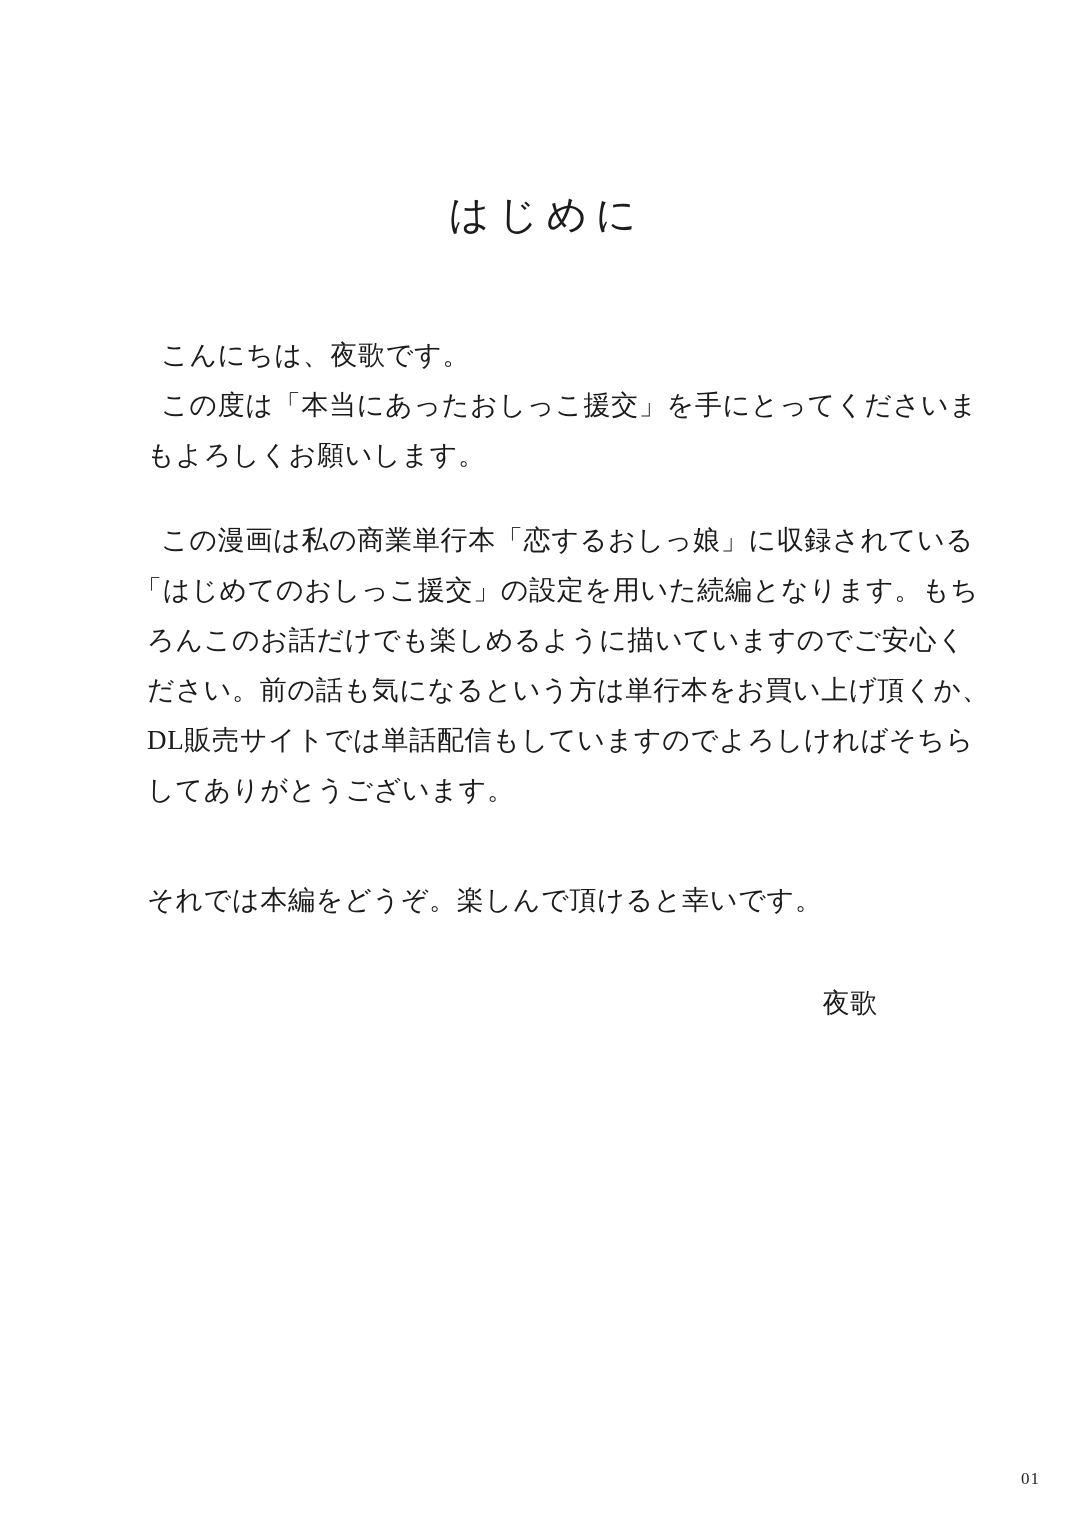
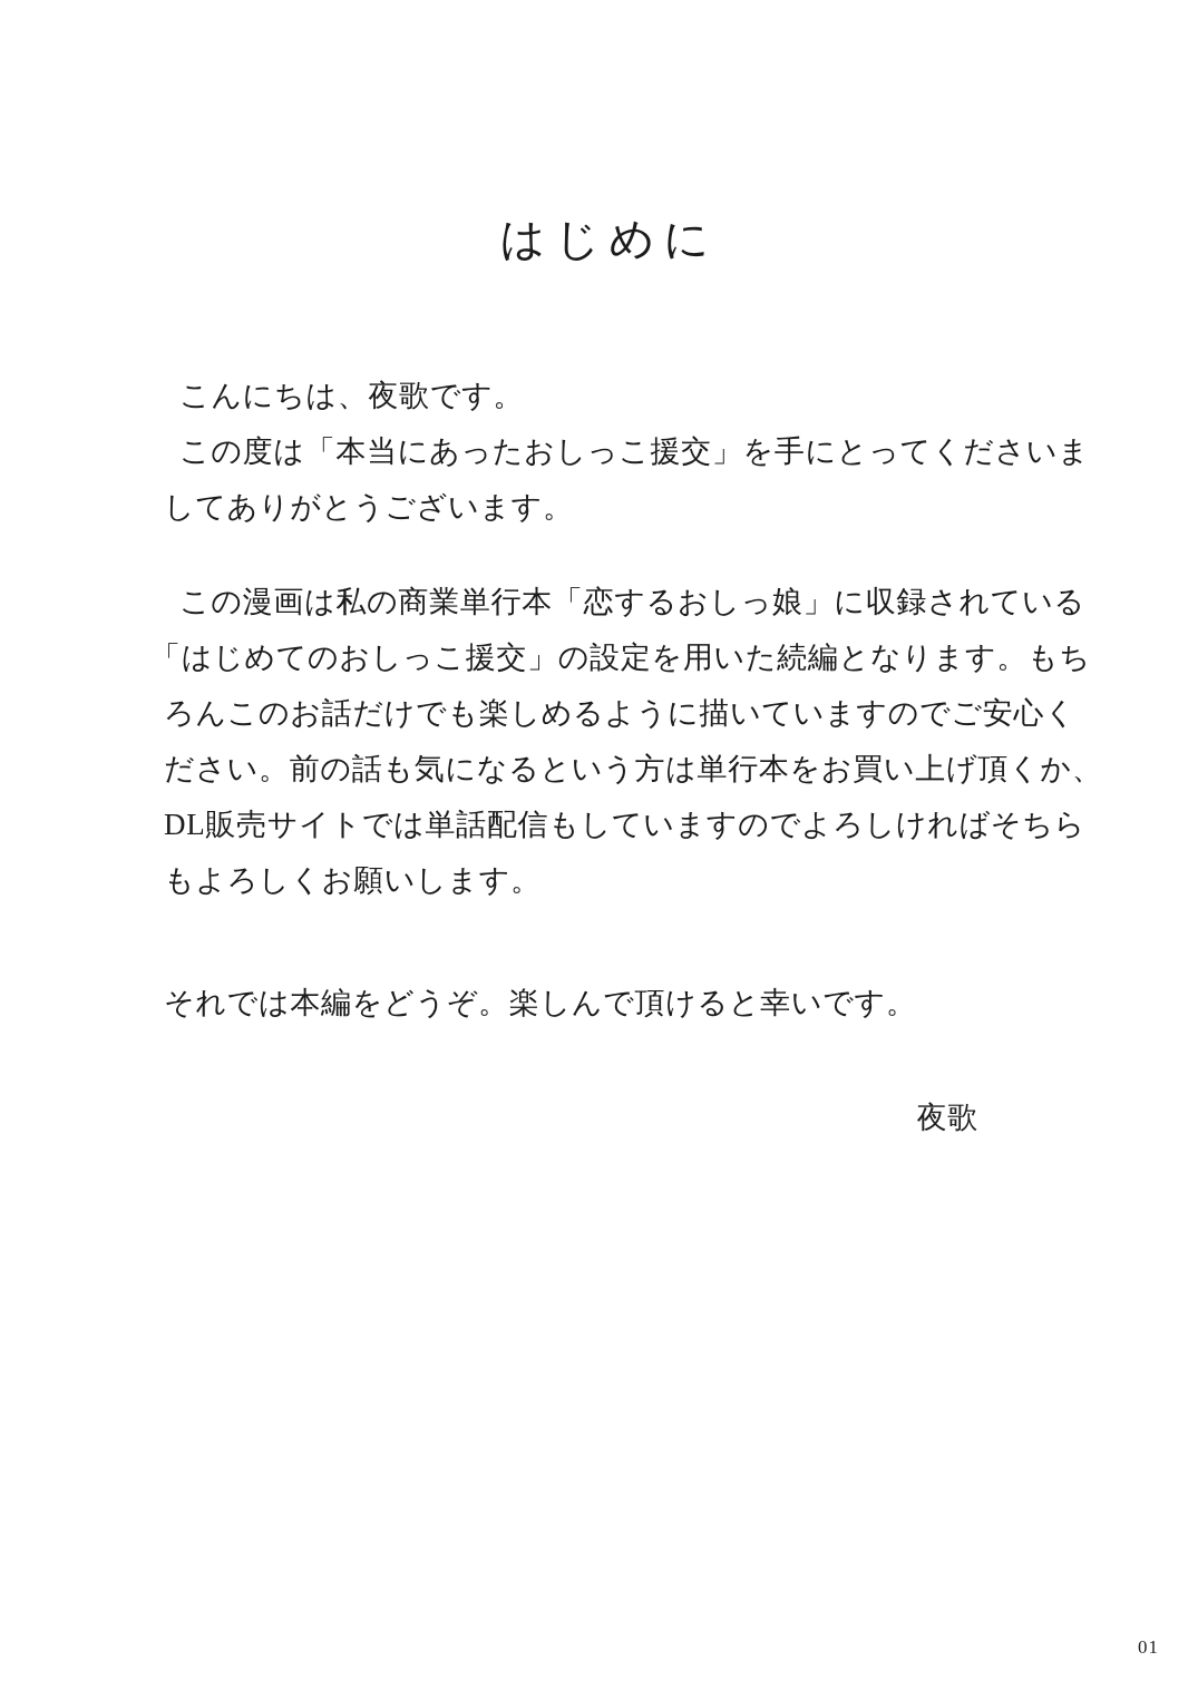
  はじめに
  こんにちは、夜歌です。
  この度は「本当にあったおしっこ援交」を手にとってくださいま
- もよろしくお願いします。
+ してありがとうございます。
  この漫画は私の商業単行本「恋するおしっ娘」に収録されている
  「はじめてのおしっこ援交」の設定を用いた続編となります。もち
  ろんこのお話だけでも楽しめるように描いていますのでご安心く
  ださい。前の話も気になるという方は単行本をお買い上げ頂くか、
  DL販売サイトでは単話配信もしていますのでよろしければそちら
- してありがとうございます。
+ もよろしくお願いします。
  それでは本編をどうぞ。楽しんで頂けると幸いです。
  夜歌
  01
